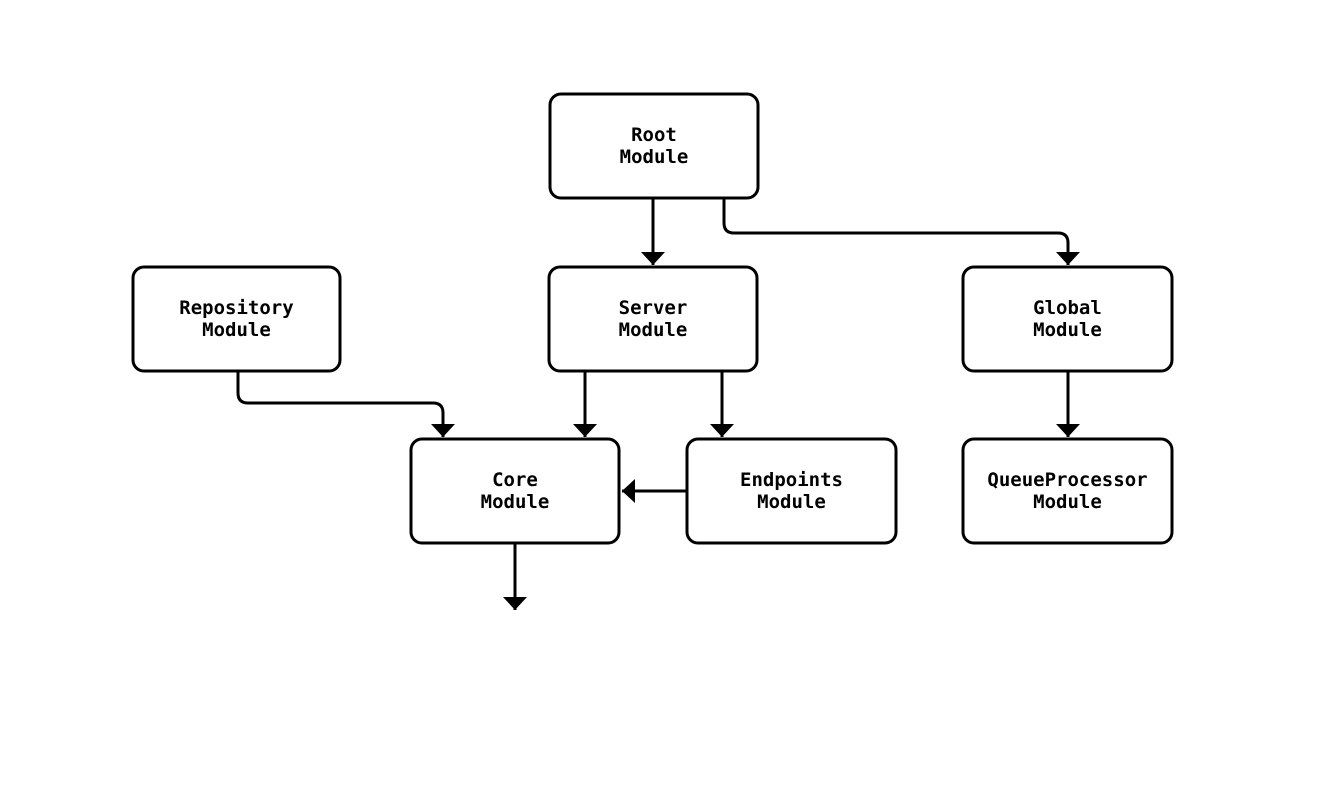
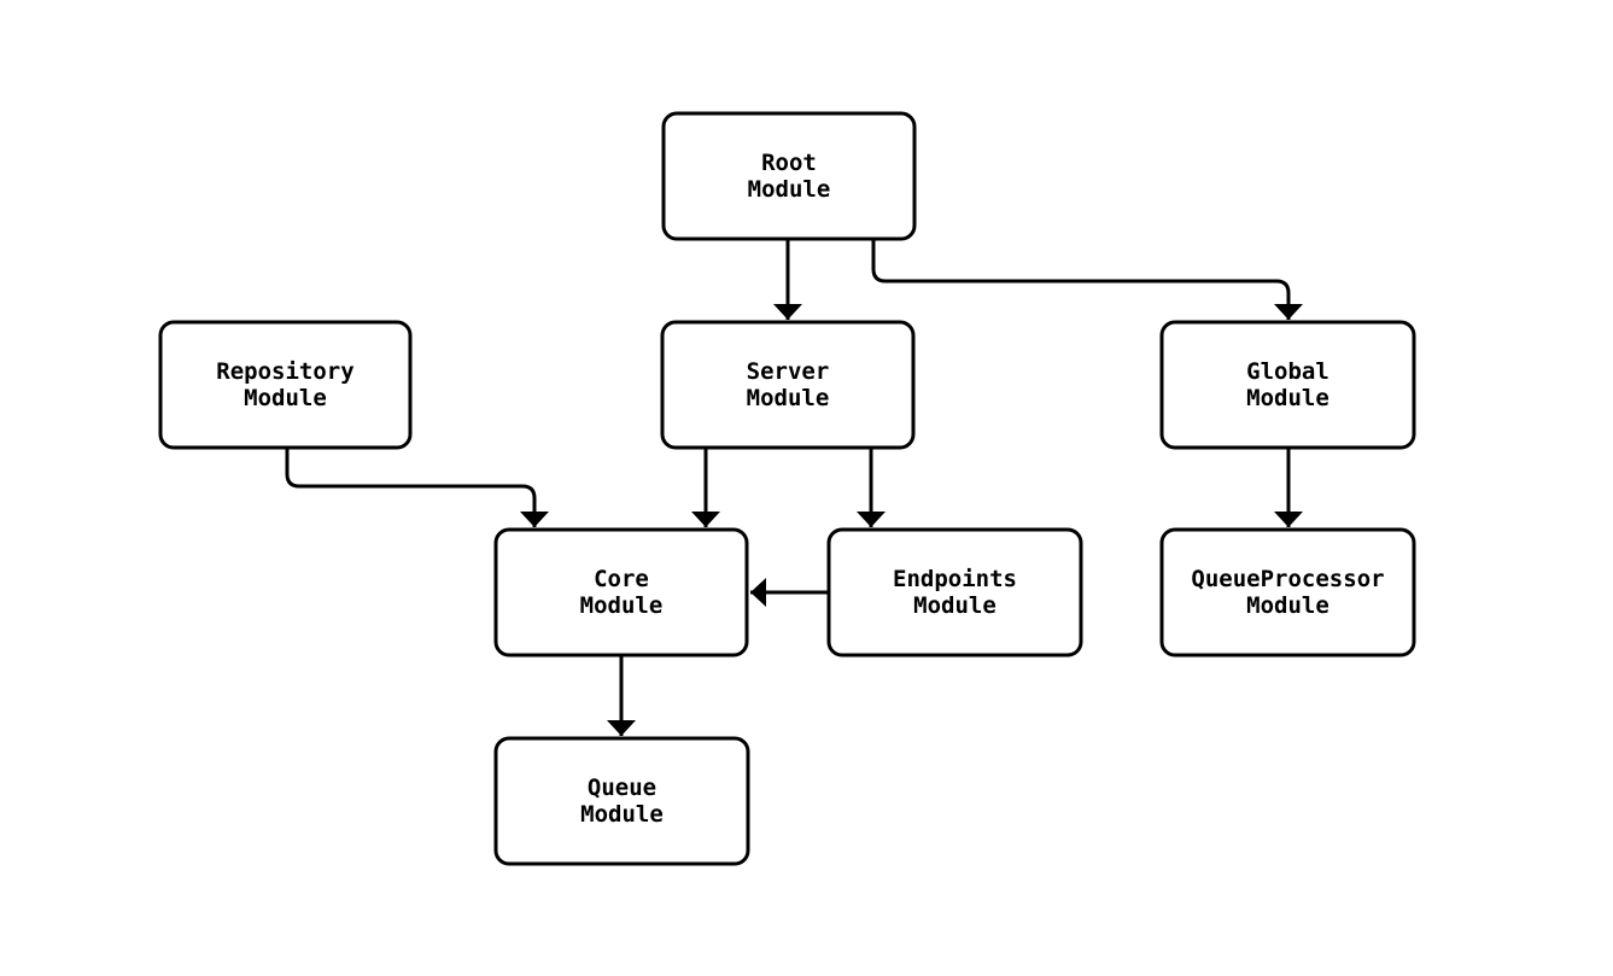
  Root Module
  Repository Module
  Server Module
  Global Module
  Core Module
  Endpoints Module
  QueueProcessor Module
+ Queue Module
